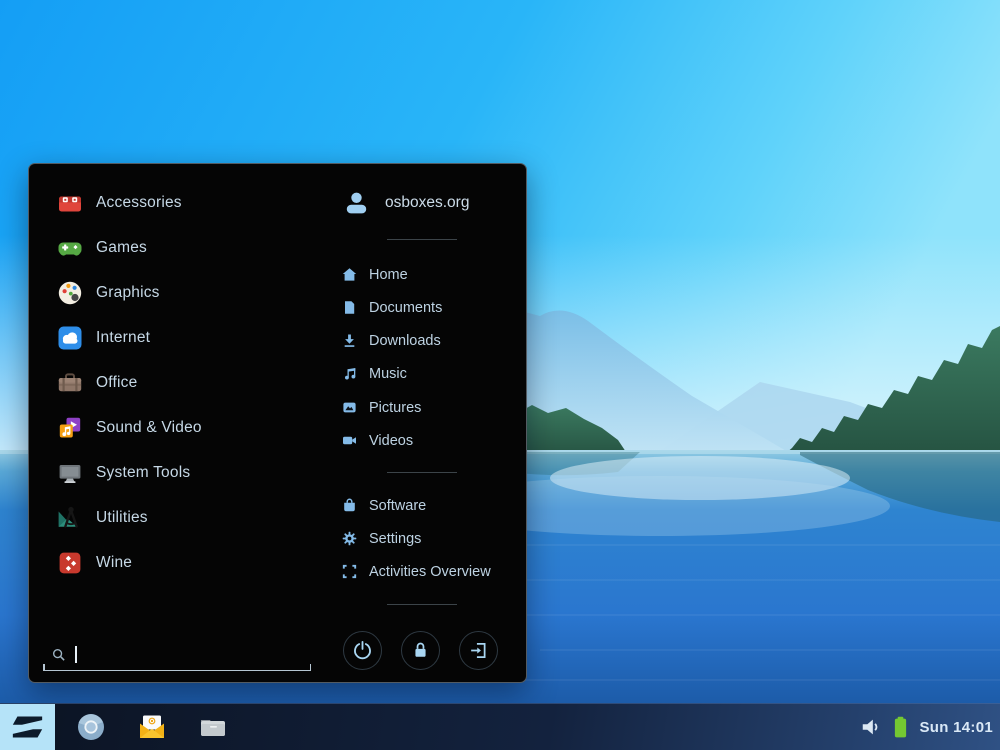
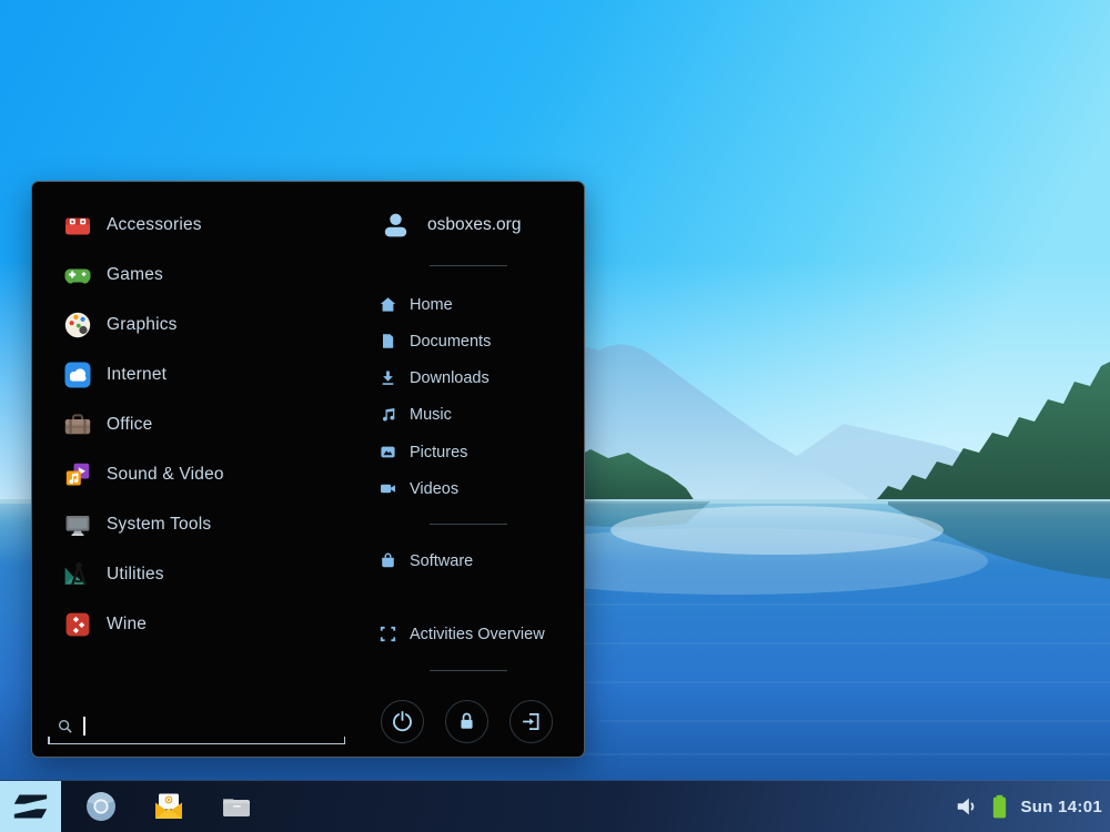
  Accessories
  Games
  Graphics
  Internet
  Office
  Sound & Video
  System Tools
  Utilities
  Wine
  osboxes.org
  Home
  Documents
  Downloads
  Music
  Pictures
  Videos
  Software
- Settings
  Activities Overview
  Sun 14:01
